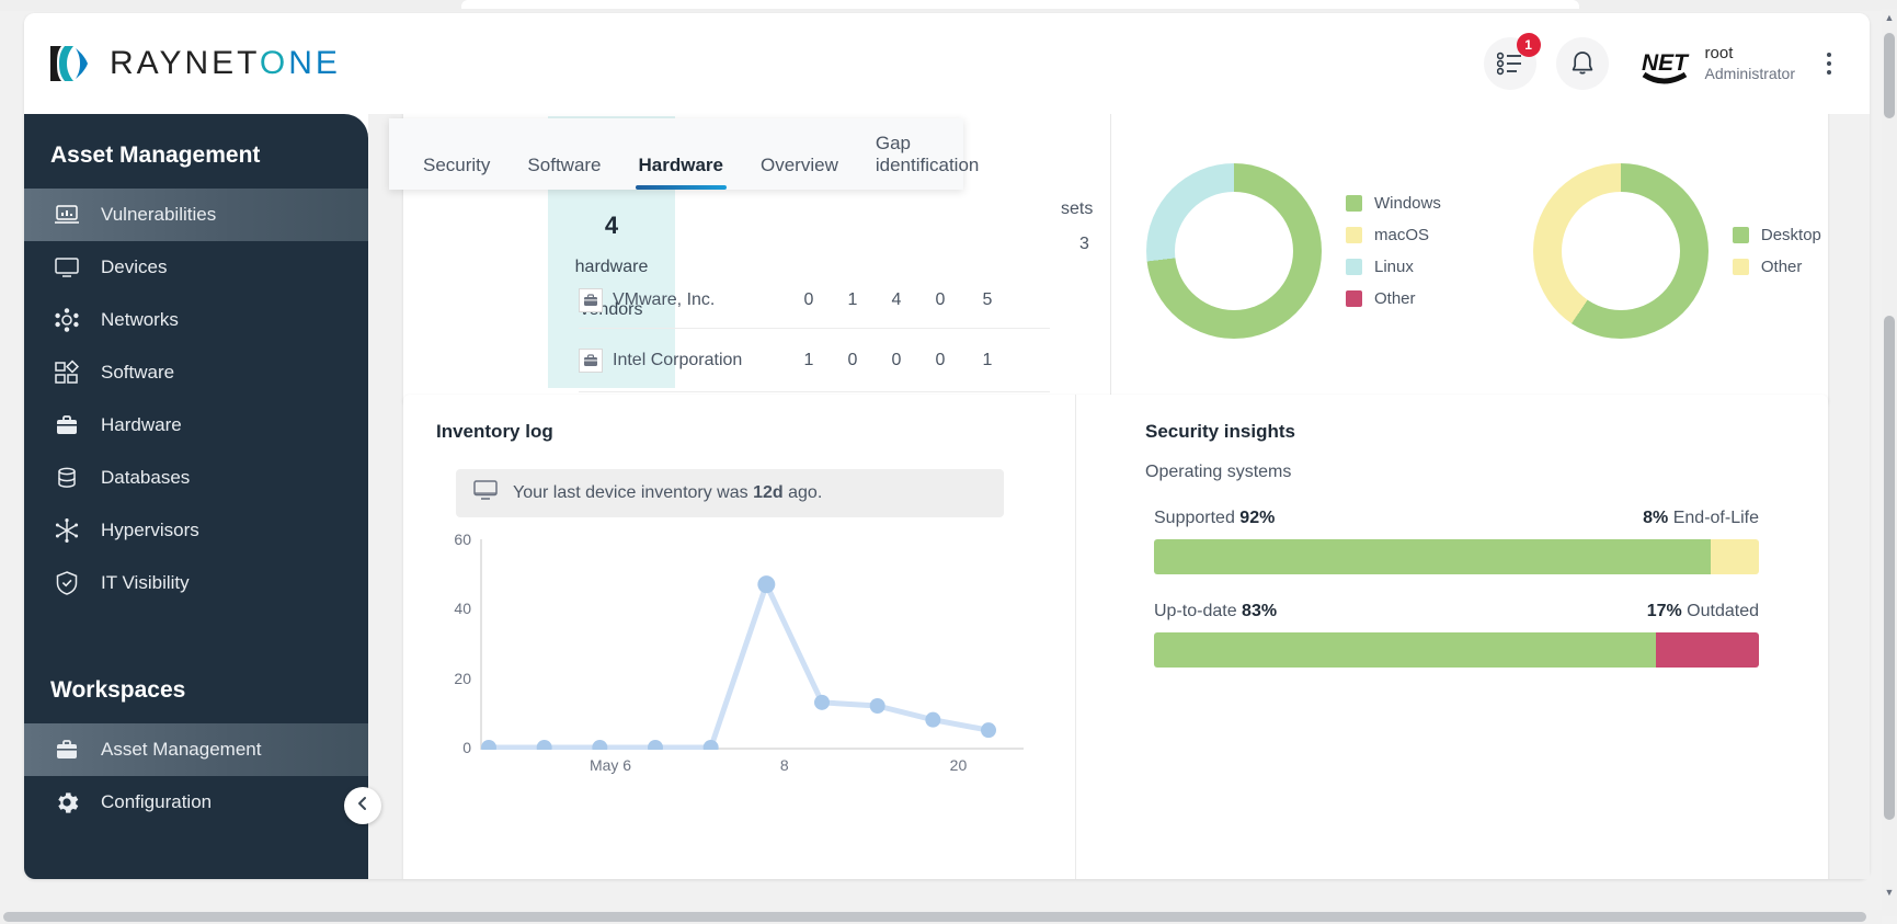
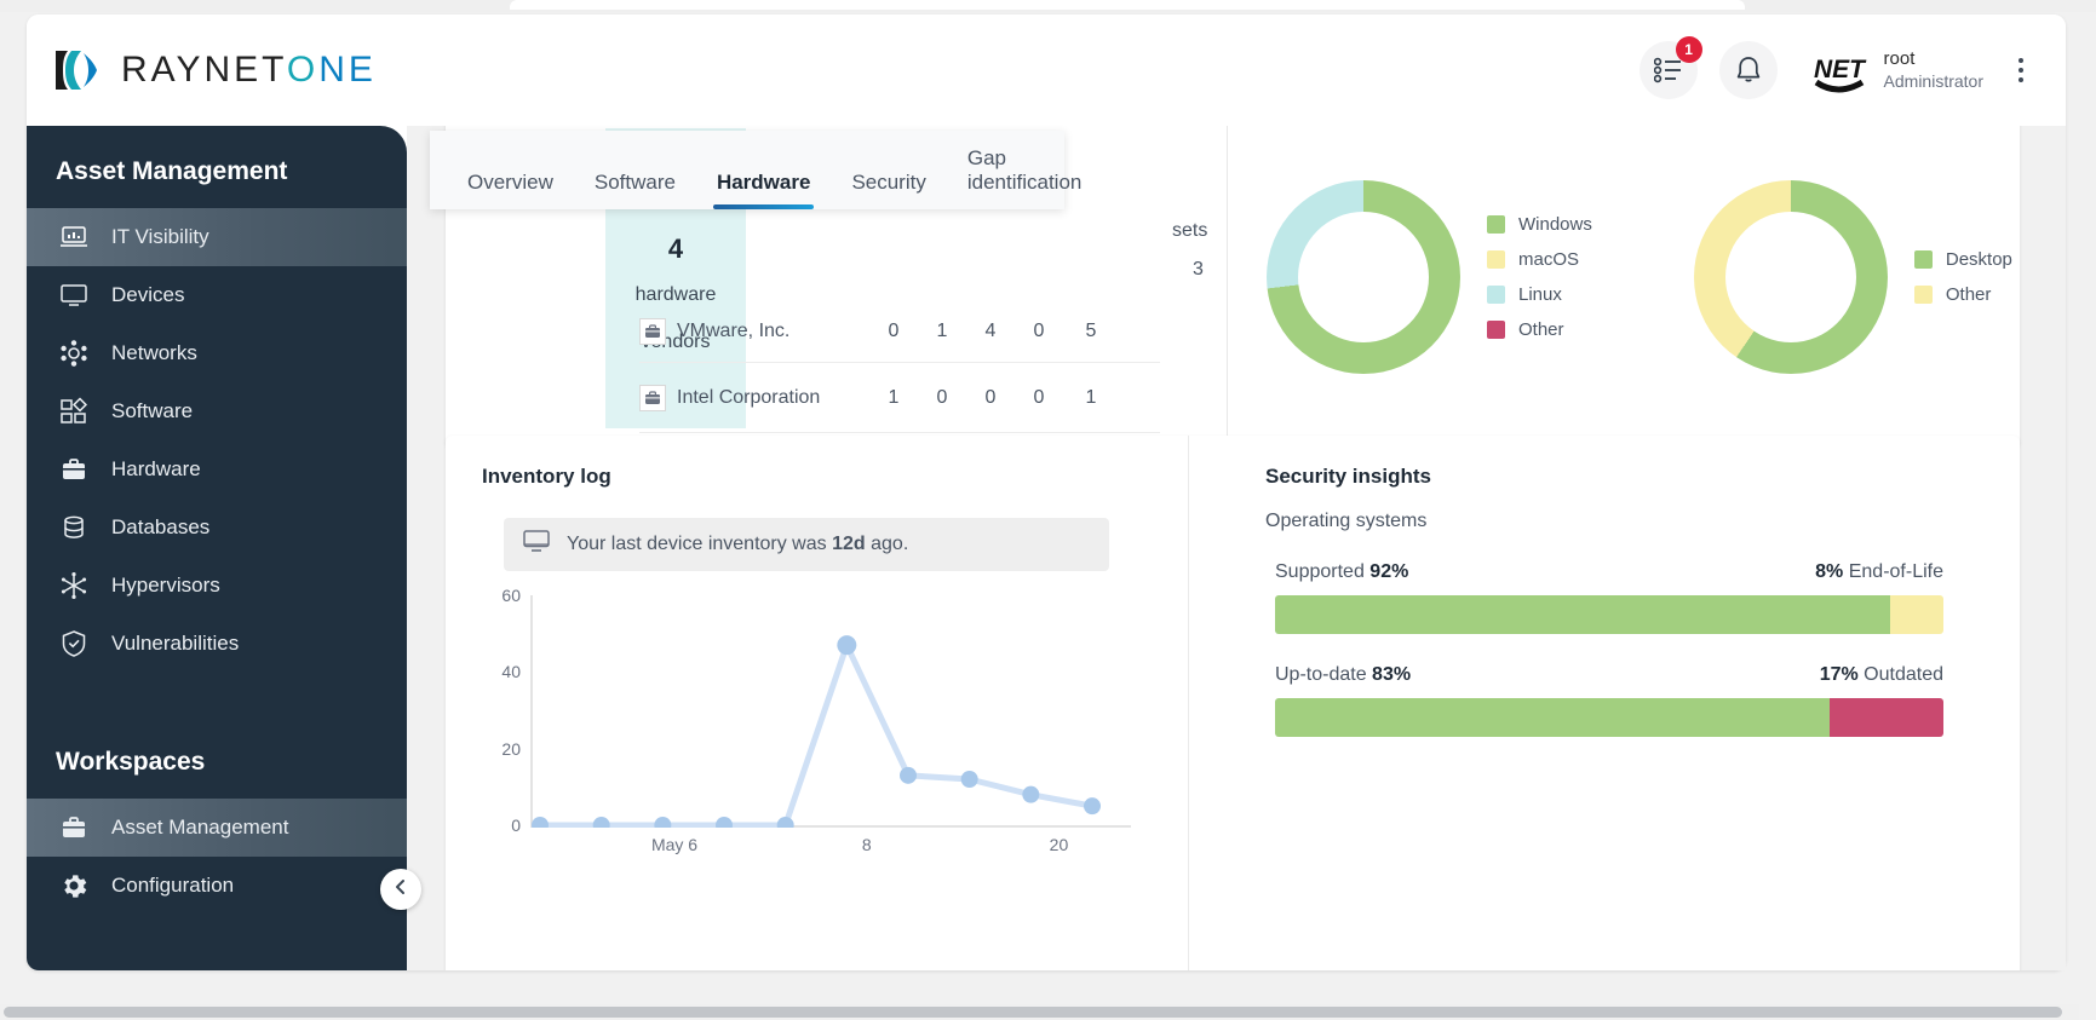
  RAYNETONE
  1
  NET
  root
  Administrator
  Asset Management
- Vulnerabilities
+ IT Visibility
  Devices
  Networks
  Software
  Hardware
  Databases
  Hypervisors
- IT Visibility
+ Vulnerabilities
  Workspaces
  Asset Management
  Configuration
  4
  hardware
  ndors
  sets
  3
  VMware, Inc.
  0
  1
  4
  0
  5
  Intel Corporation
  1
  0
  0
  0
  1
  Windows
  macOS
  Linux
  Other
  Desktop
  Other
  Inventory log
  Your last device inventory was 12d ago.
  60
  40
  20
  0
  May 6
  8
  20
  Security insights
  Operating systems
  Supported 92%
  8% End-of-Life
  Up-to-date 83%
  17% Outdated
- Security
+ Overview
  Software
  Hardware
- Overview
+ Security
  Gap identification
- ▲
- ▼
